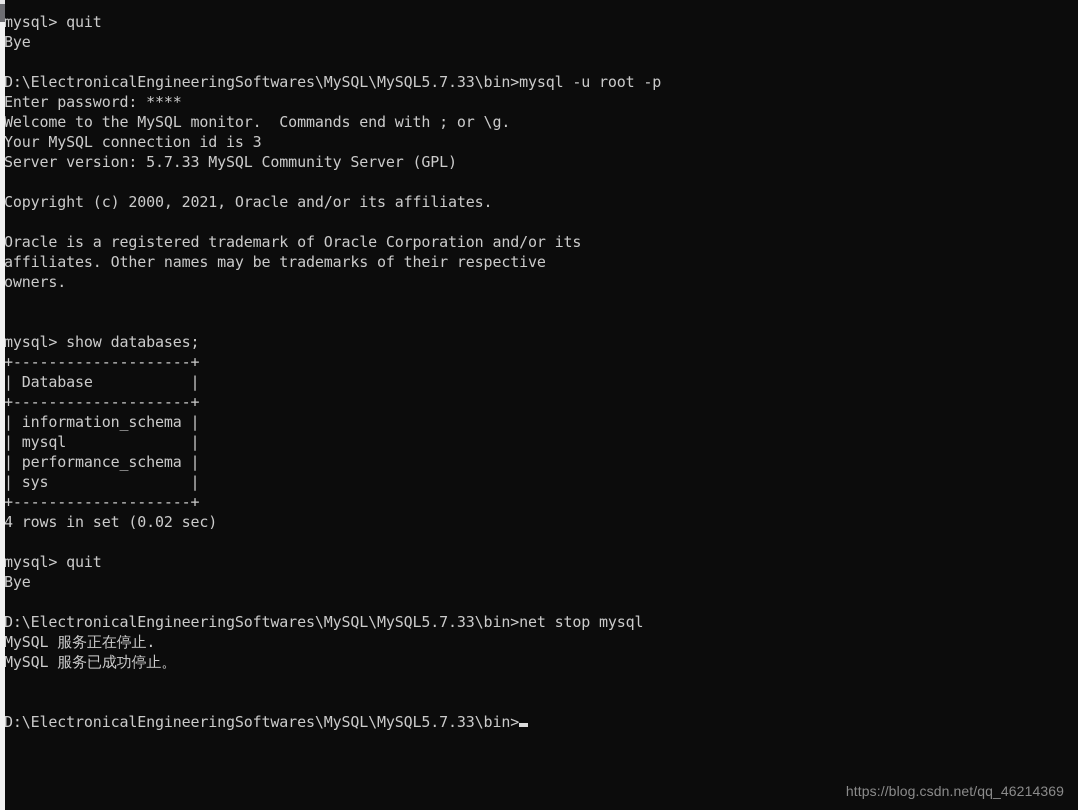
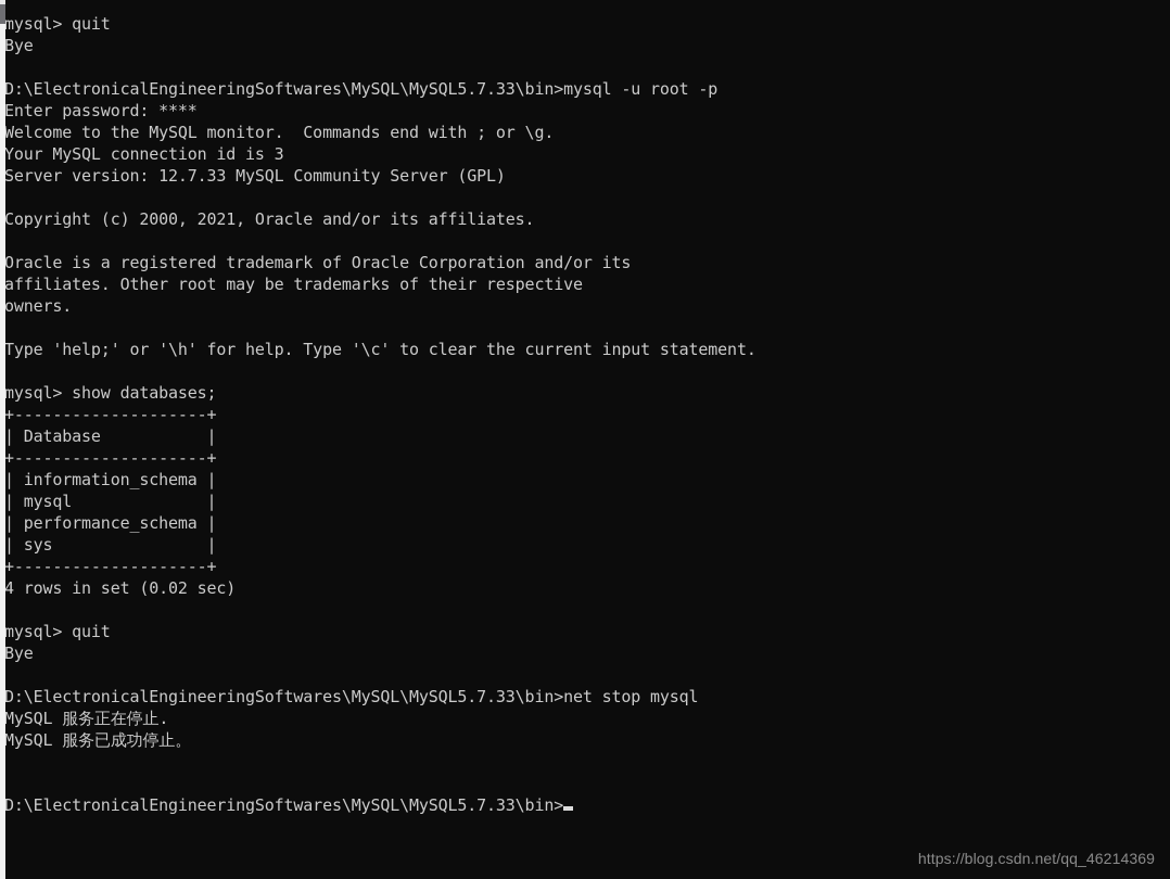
  mysql> quit
  Bye
  D:\ElectronicalEngineeringSoftwares\MySQL\MySQL5.7.33\bin>mysql -u root -p
  Enter password: ****
  Welcome to the MySQL monitor. Commands end with ; or \g.
  Your MySQL connection id is 3
- Server version: 5.7.33 MySQL Community Server (GPL)
+ Server version: 12.7.33 MySQL Community Server (GPL)
  Copyright (c) 2000, 2021, Oracle and/or its affiliates.
  Oracle is a registered trademark of Oracle Corporation and/or its
- affiliates. Other names may be trademarks of their respective
+ affiliates. Other root may be trademarks of their respective
  owners.
+ Type 'help;' or '\h' for help. Type '\c' to clear the current input statement.
  mysql> show databases;
  +--------------------+
  | Database |
  +--------------------+
  | information_schema |
  | mysql |
  | performance_schema |
  | sys |
  +--------------------+
  4 rows in set (0.02 sec)
  mysql> quit
  Bye
  D:\ElectronicalEngineeringSoftwares\MySQL\MySQL5.7.33\bin>net stop mysql
  MySQL 服务正在停止.
  MySQL 服务已成功停止。
  D:\ElectronicalEngineeringSoftwares\MySQL\MySQL5.7.33\bin>
  https://blog.csdn.net/qq_46214369
